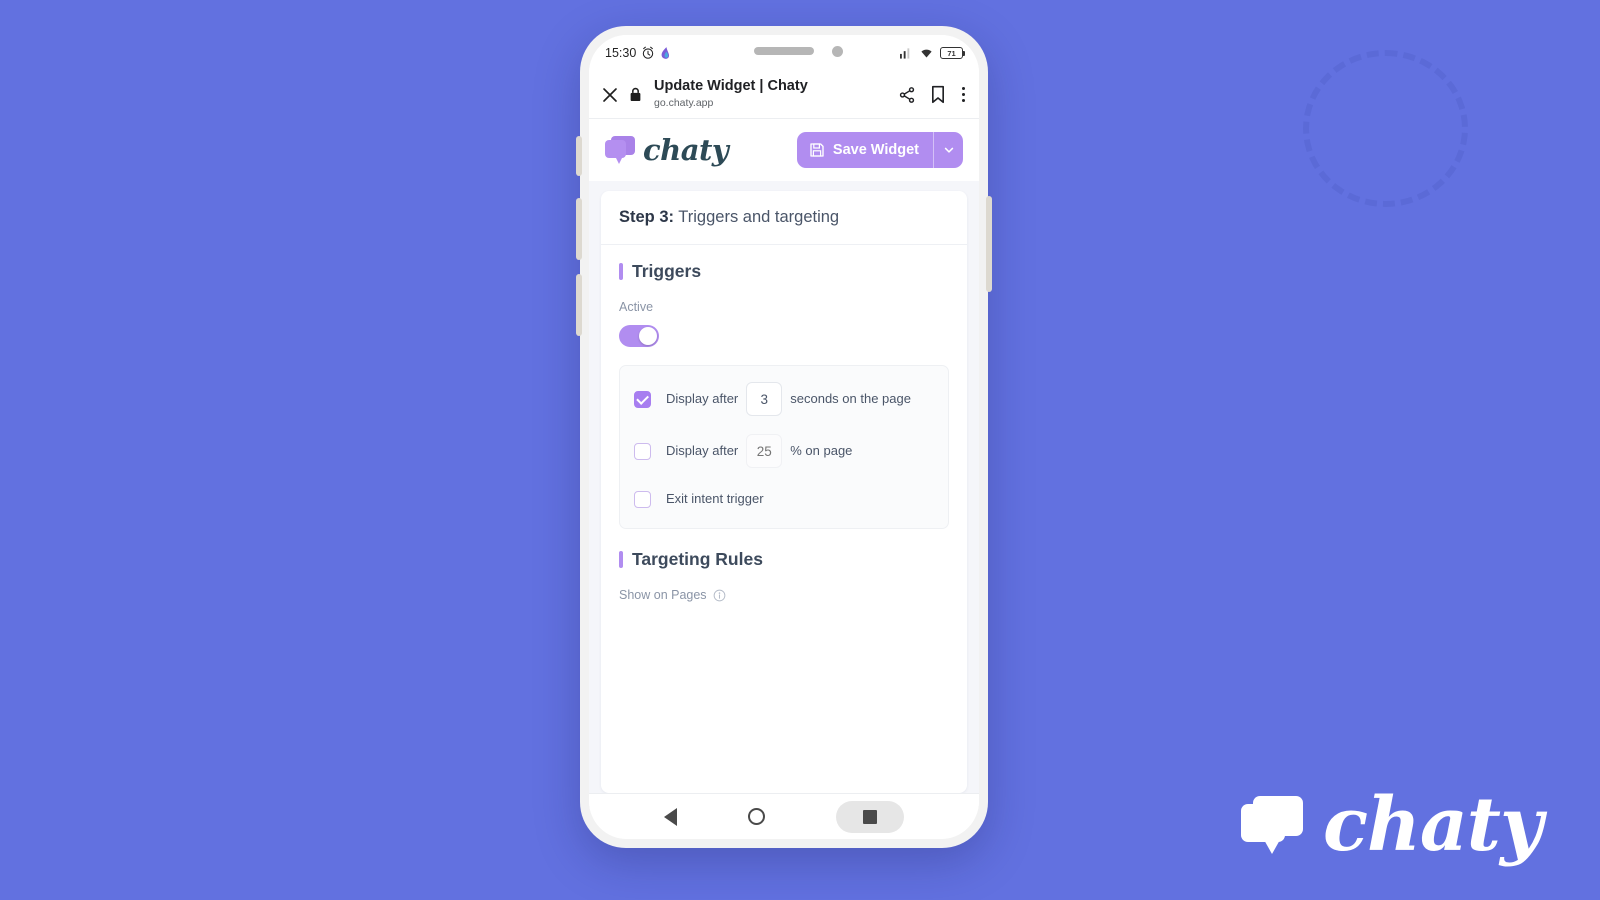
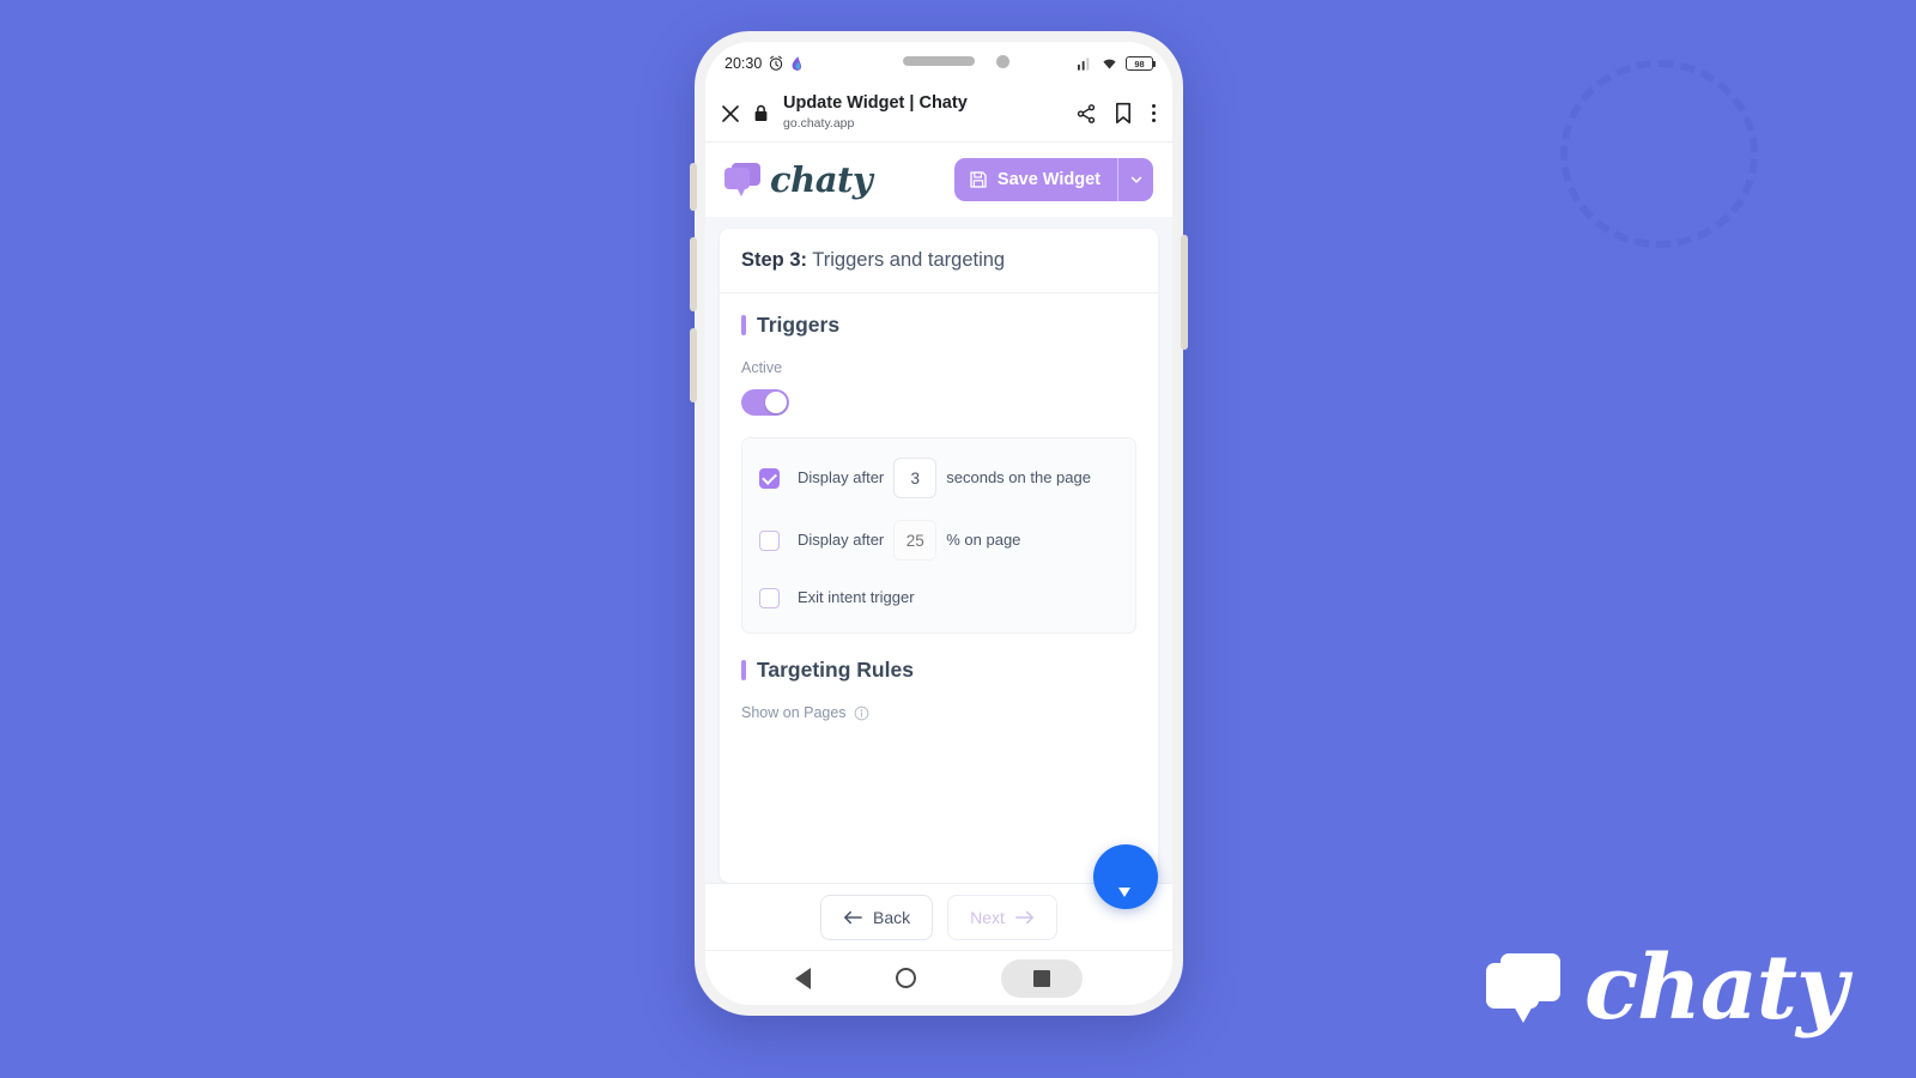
- 15:30
+ 20:30
- 71
+ 98
  Update Widget | Chaty
  go.chaty.app
  chaty
  Save Widget
  Step 3: Triggers and targeting
  Triggers
  Active
  Display after
  3
  seconds on the page
  Display after
  25
  % on page
  Exit intent trigger
  Targeting Rules
  Show on Pages
+ Back
+ Next
  chaty
